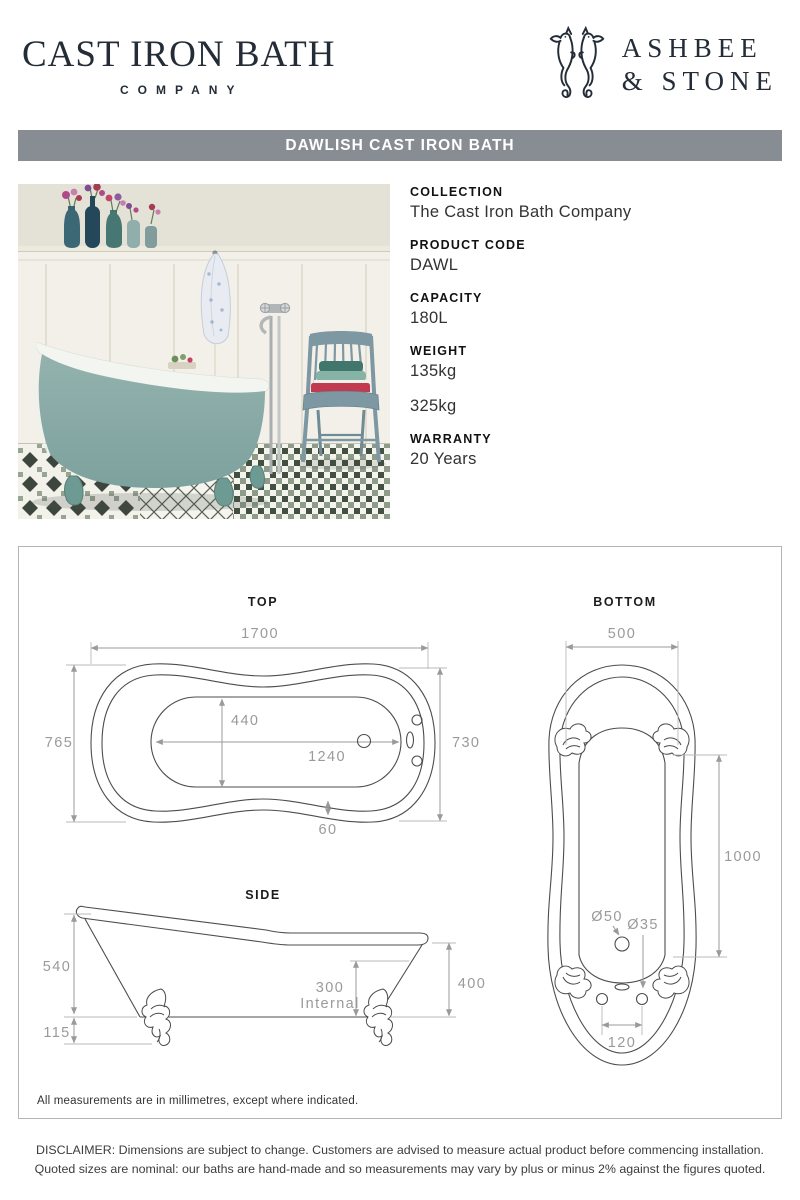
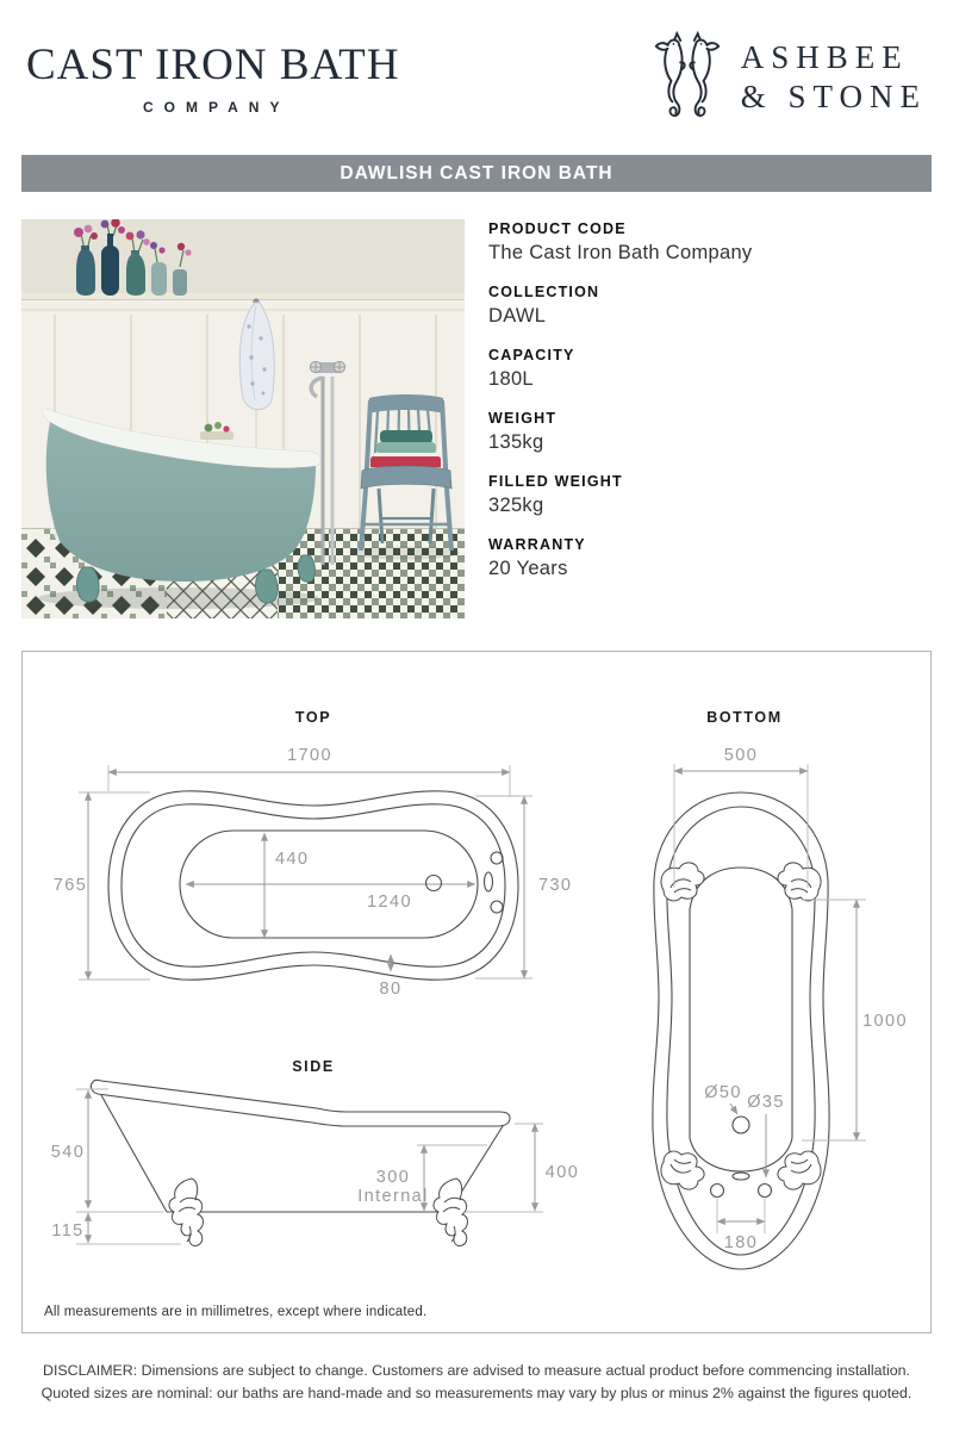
  CAST IRON BATH
  COMPANY
  ASHBEE
  & STONE
  DAWLISH CAST IRON BATH
- COLLECTION
+ PRODUCT CODE
  The Cast Iron Bath Company
- PRODUCT CODE
+ COLLECTION
  DAWL
  CAPACITY
  180L
  WEIGHT
  135kg
+ FILLED WEIGHT
  325kg
  WARRANTY
  20 Years
  TOP
  1700
  765
  730
  440
  1240
- 60
+ 80
  BOTTOM
  500
  1000
  Ø50
  Ø35
- 120
+ 180
  SIDE
  540
  115
  300
  Internal
  400
  All measurements are in millimetres, except where indicated.
  DISCLAIMER: Dimensions are subject to change. Customers are advised to measure actual product before commencing installation.
  Quoted sizes are nominal: our baths are hand-made and so measurements may vary by plus or minus 2% against the figures quoted.
